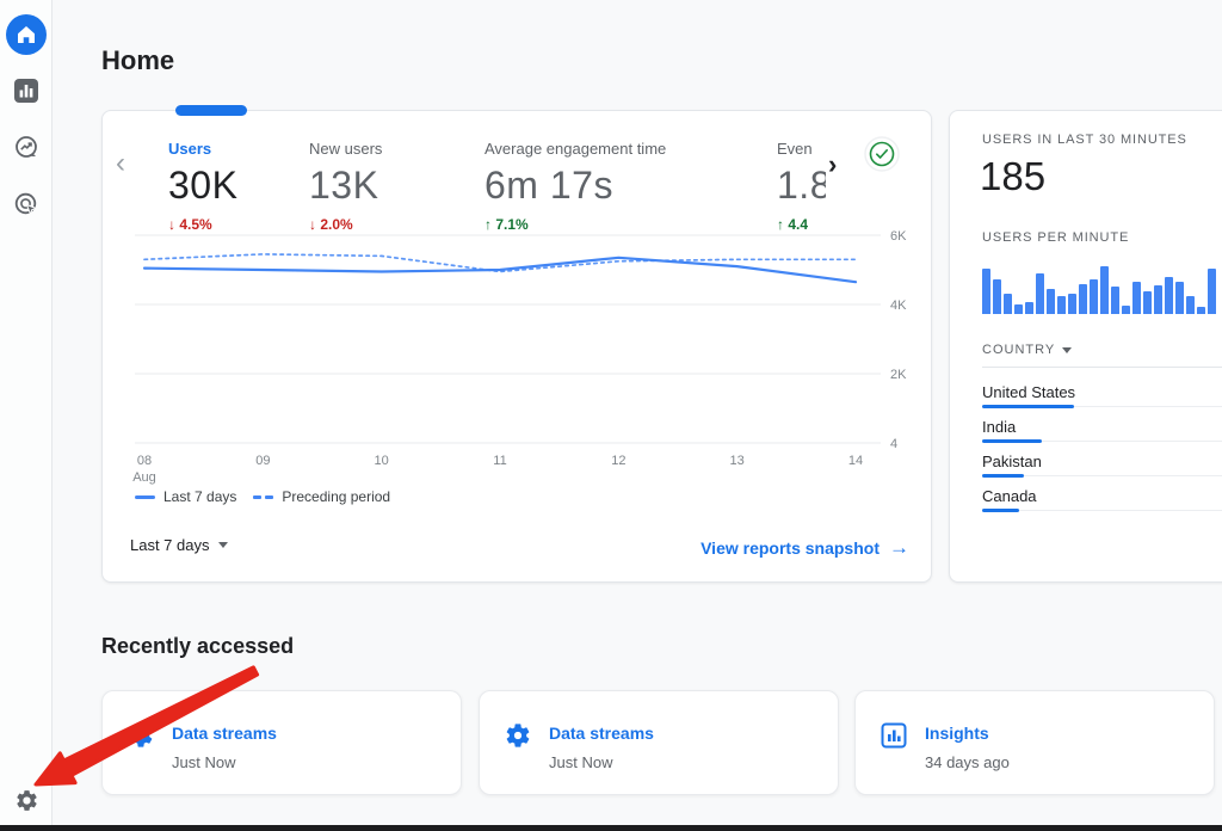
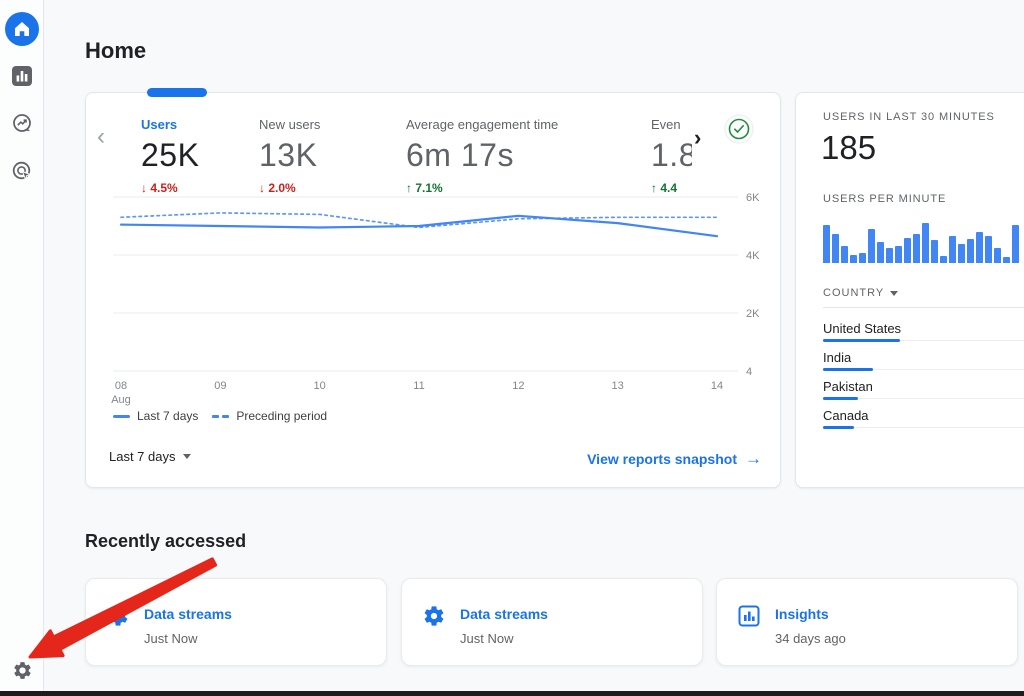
  Home
  ‹
  Users
- 30K
+ 25K
  ↓ 4.5%
  New users
  13K
  ↓ 2.0%
  Average engagement time
  6m 17s
  ↑ 7.1%
  Even
  1.8
  ↑ 4.4
  ›
  6K
  4K
  2K
  4
  08
  Aug
  09
  10
  11
  12
  13
  14
  Last 7 days
  Preceding period
  Last 7 days
  View reports snapshot
  →
  USERS IN LAST 30 MINUTES
  185
  USERS PER MINUTE
  COUNTRY
  United States
  India
  Pakistan
  Canada
  Recently accessed
  Data streams
  Just Now
  Data streams
  Just Now
  Insights
  34 days ago
